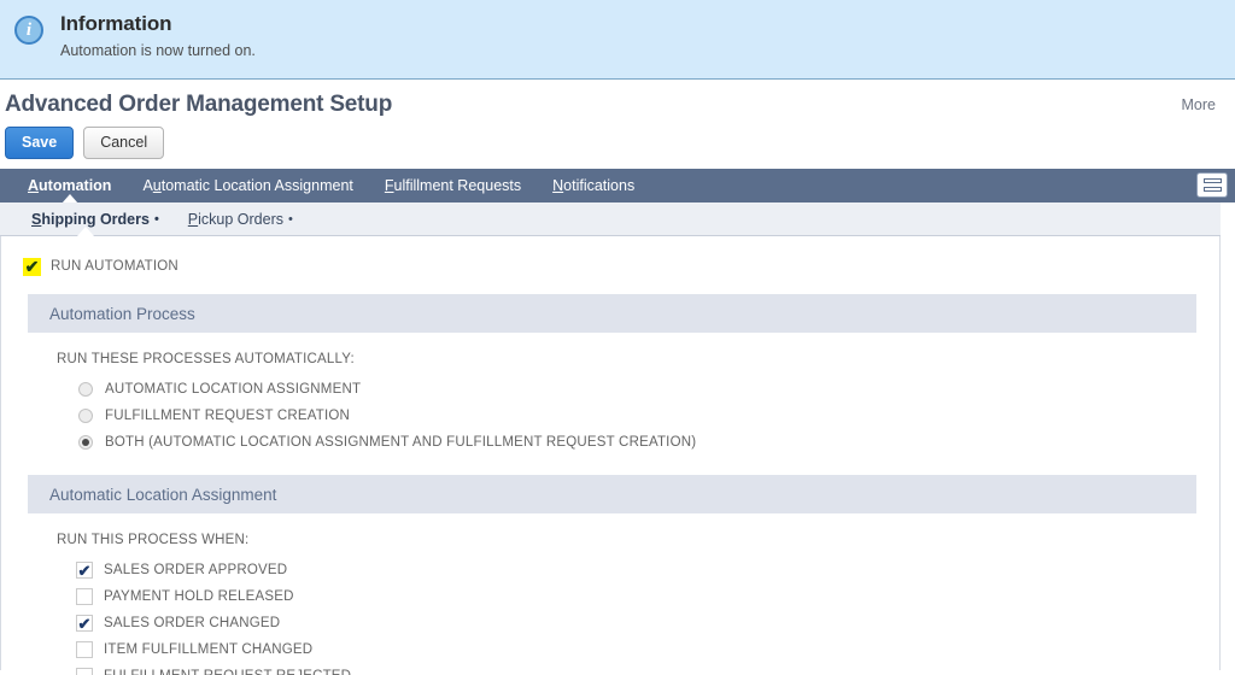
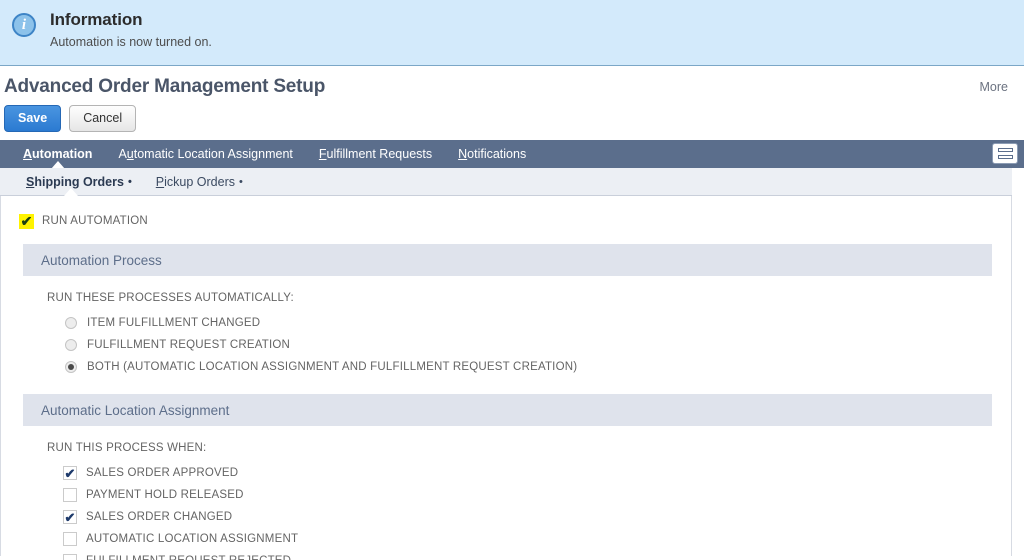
  i
  Information
  Automation is now turned on.
  Advanced Order Management Setup
  More
  Save
  Cancel
  Automation
  Automatic Location Assignment
  Fulfillment Requests
  Notifications
  Shipping Orders
  •
  Pickup Orders
  •
  ✔
  RUN AUTOMATION
  Automation Process
  RUN THESE PROCESSES AUTOMATICALLY:
- AUTOMATIC LOCATION ASSIGNMENT
+ ITEM FULFILLMENT CHANGED
  FULFILLMENT REQUEST CREATION
  BOTH (AUTOMATIC LOCATION ASSIGNMENT AND FULFILLMENT REQUEST CREATION)
  Automatic Location Assignment
  RUN THIS PROCESS WHEN:
  ✔
  SALES ORDER APPROVED
  PAYMENT HOLD RELEASED
  ✔
  SALES ORDER CHANGED
- ITEM FULFILLMENT CHANGED
+ AUTOMATIC LOCATION ASSIGNMENT
